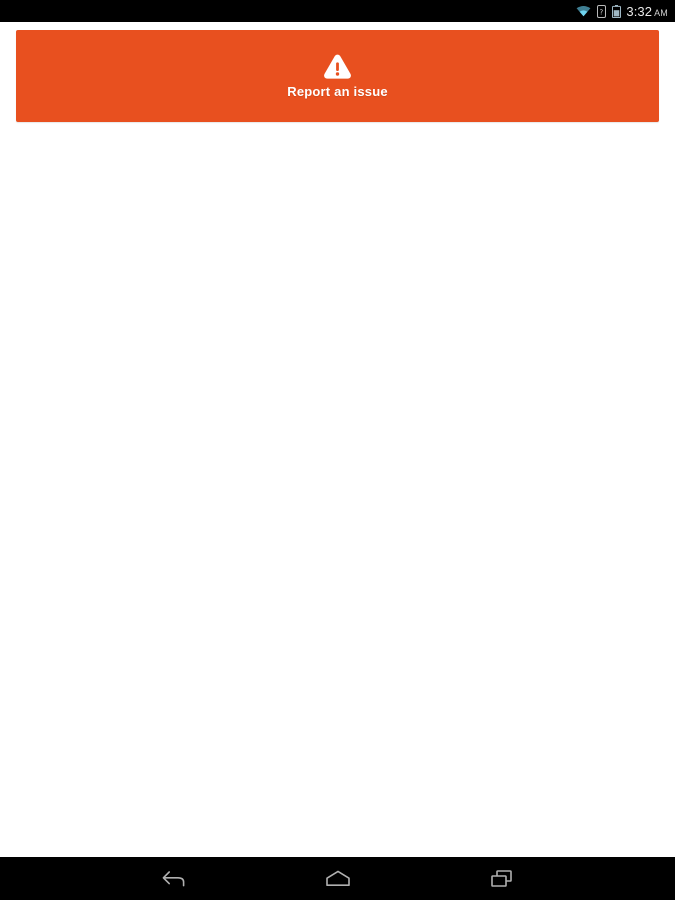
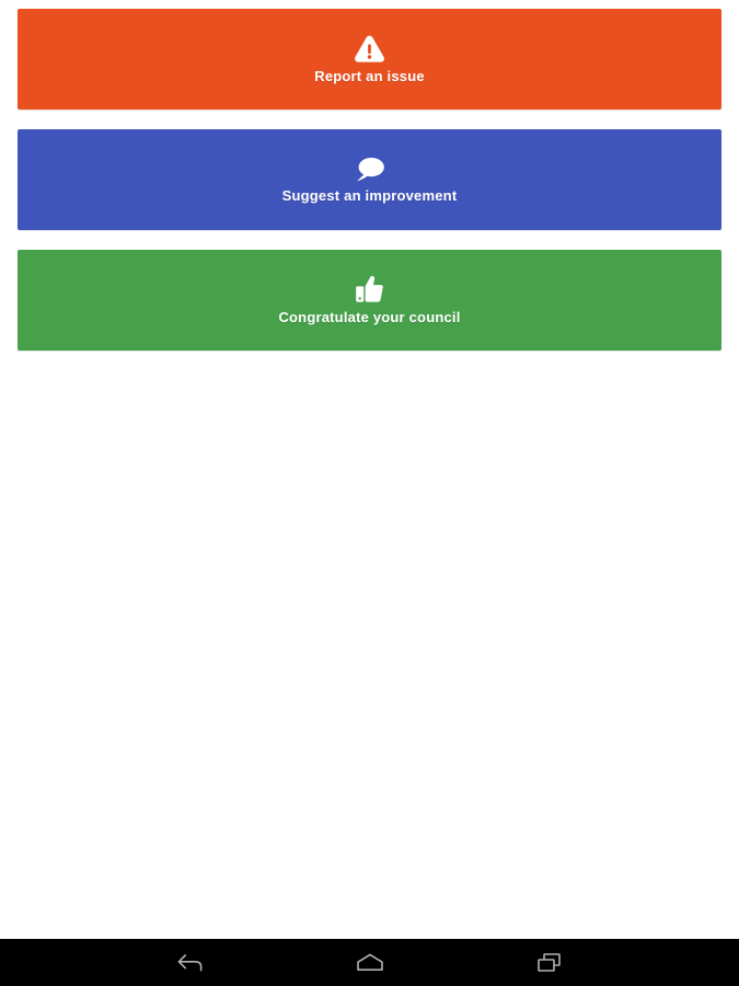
- ?
- 3:32 AM
  Report an issue
+ Suggest an improvement
+ Congratulate your council
